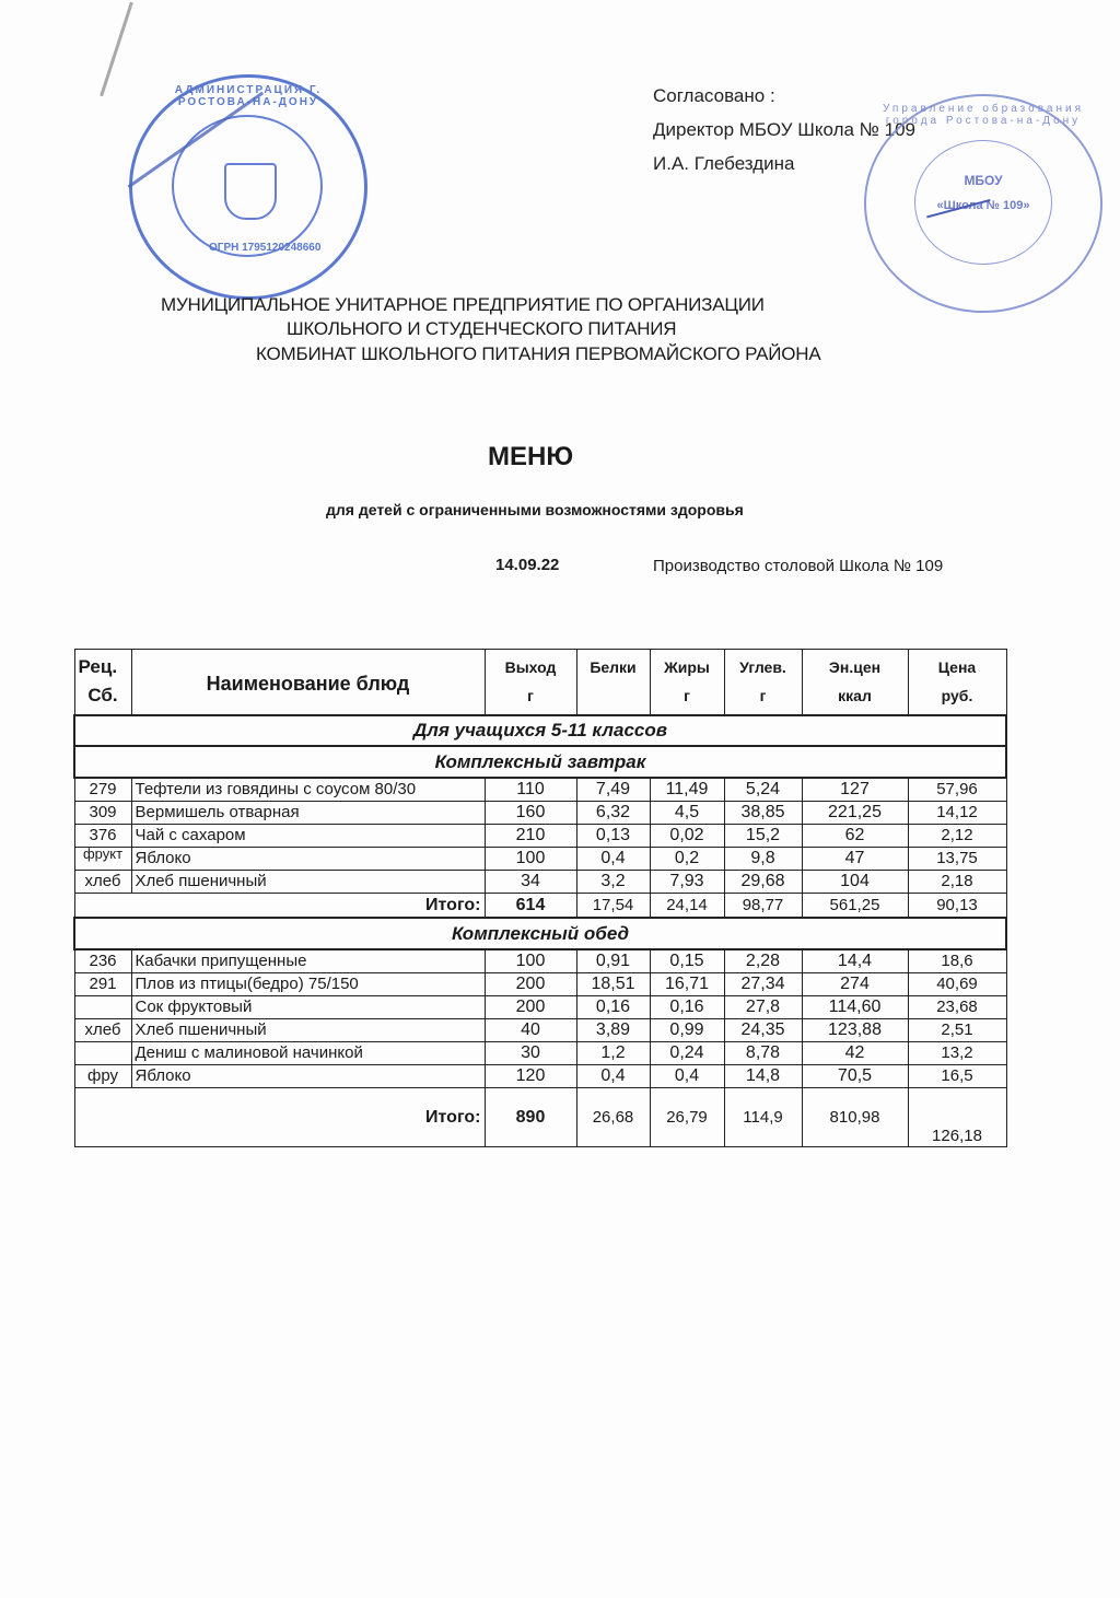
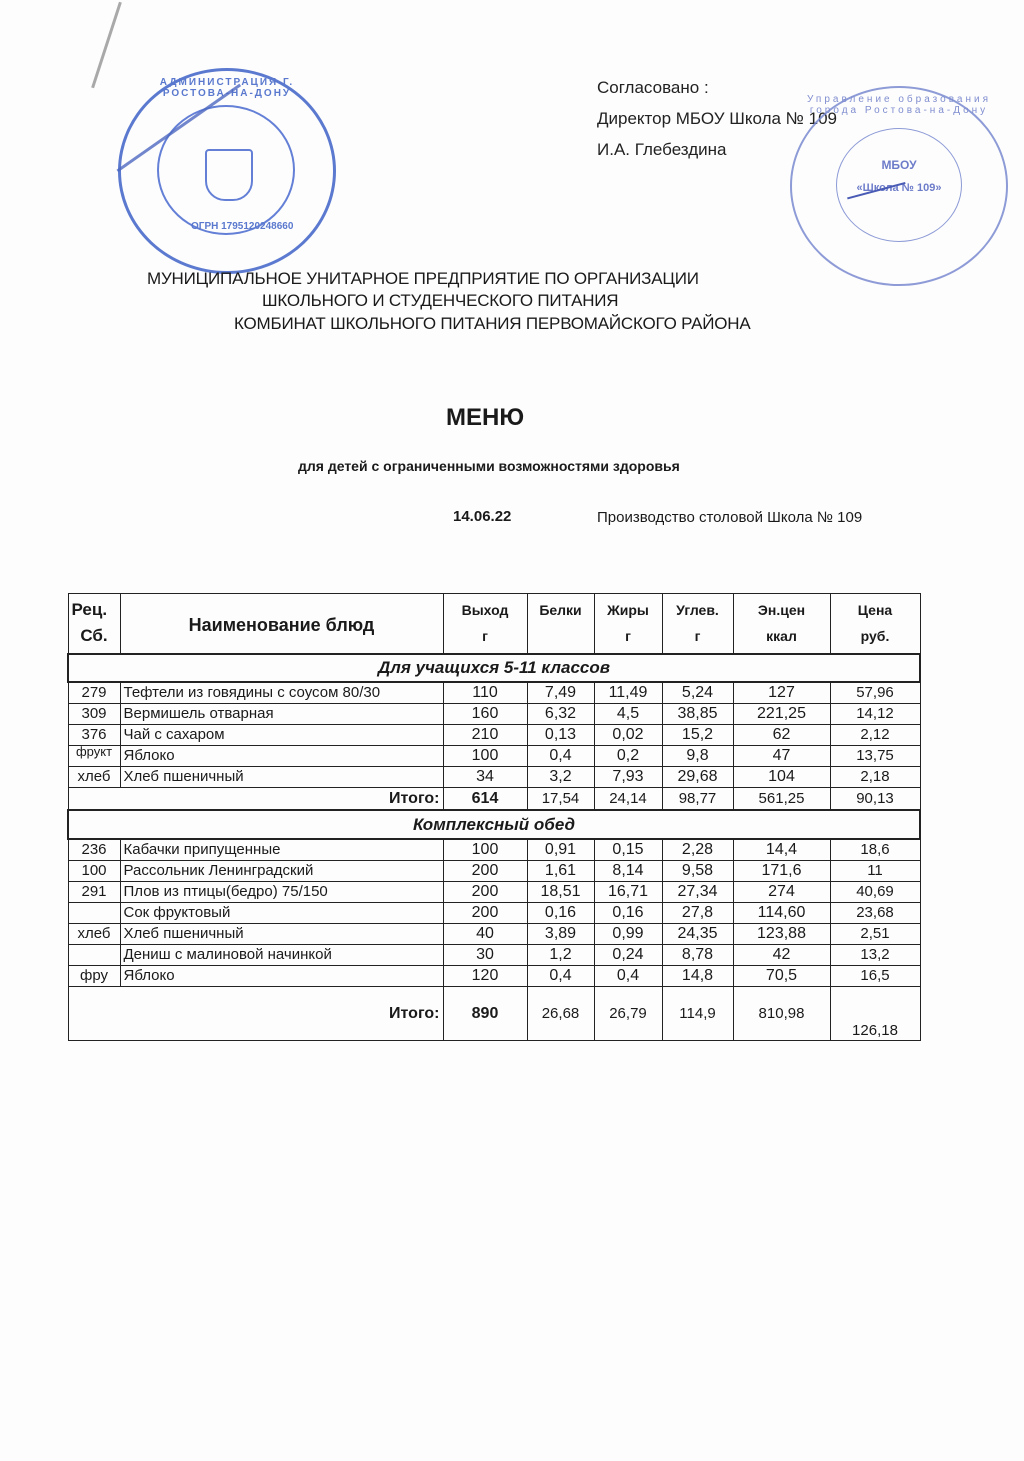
  АДМИНИСТРАЦИЯ Г. РОСТОВА-НА-ДОНУ
  ОГРН 1795120248660
  Согласовано :
  Директор МБОУ Школа № 109
  И.А. Глебездина
  Управление образования города Ростова-на-Дону
  МБОУ
  «Школа № 109»
  МУНИЦИПАЛЬНОЕ УНИТАРНОЕ ПРЕДПРИЯТИЕ ПО ОРГАНИЗАЦИИ
  ШКОЛЬНОГО И СТУДЕНЧЕСКОГО ПИТАНИЯ
  КОМБИНАТ ШКОЛЬНОГО ПИТАНИЯ ПЕРВОМАЙСКОГО РАЙОНА
  МЕНЮ
  для детей с ограниченными возможностями здоровья
- 14.09.22
+ 14.06.22
  Производство столовой Школа № 109
  Рец. Сб.	Наименование блюд	Выход г	Белки	Жиры г	Углев. г	Эн.цен ккал	Цена руб.
  Для учащихся 5-11 классов
- Комплексный завтрак
  279	Тефтели из говядины с соусом 80/30	110	7,49	11,49	5,24	127	57,96
  309	Вермишель отварная	160	6,32	4,5	38,85	221,25	14,12
  376	Чай с сахаром	210	0,13	0,02	15,2	62	2,12
  фрукт	Яблоко	100	0,4	0,2	9,8	47	13,75
  хлеб	Хлеб пшеничный	34	3,2	7,93	29,68	104	2,18
  Итого:	614	17,54	24,14	98,77	561,25	90,13
  Комплексный обед
  236	Кабачки припущенные	100	0,91	0,15	2,28	14,4	18,6
+ 100	Рассольник Ленинградский	200	1,61	8,14	9,58	171,6	11
  291	Плов из птицы(бедро) 75/150	200	18,51	16,71	27,34	274	40,69
  	Сок фруктовый	200	0,16	0,16	27,8	114,60	23,68
  хлеб	Хлеб пшеничный	40	3,89	0,99	24,35	123,88	2,51
  	Дениш с малиновой начинкой	30	1,2	0,24	8,78	42	13,2
  фру	Яблоко	120	0,4	0,4	14,8	70,5	16,5
  Итого:	890	26,68	26,79	114,9	810,98	126,18
